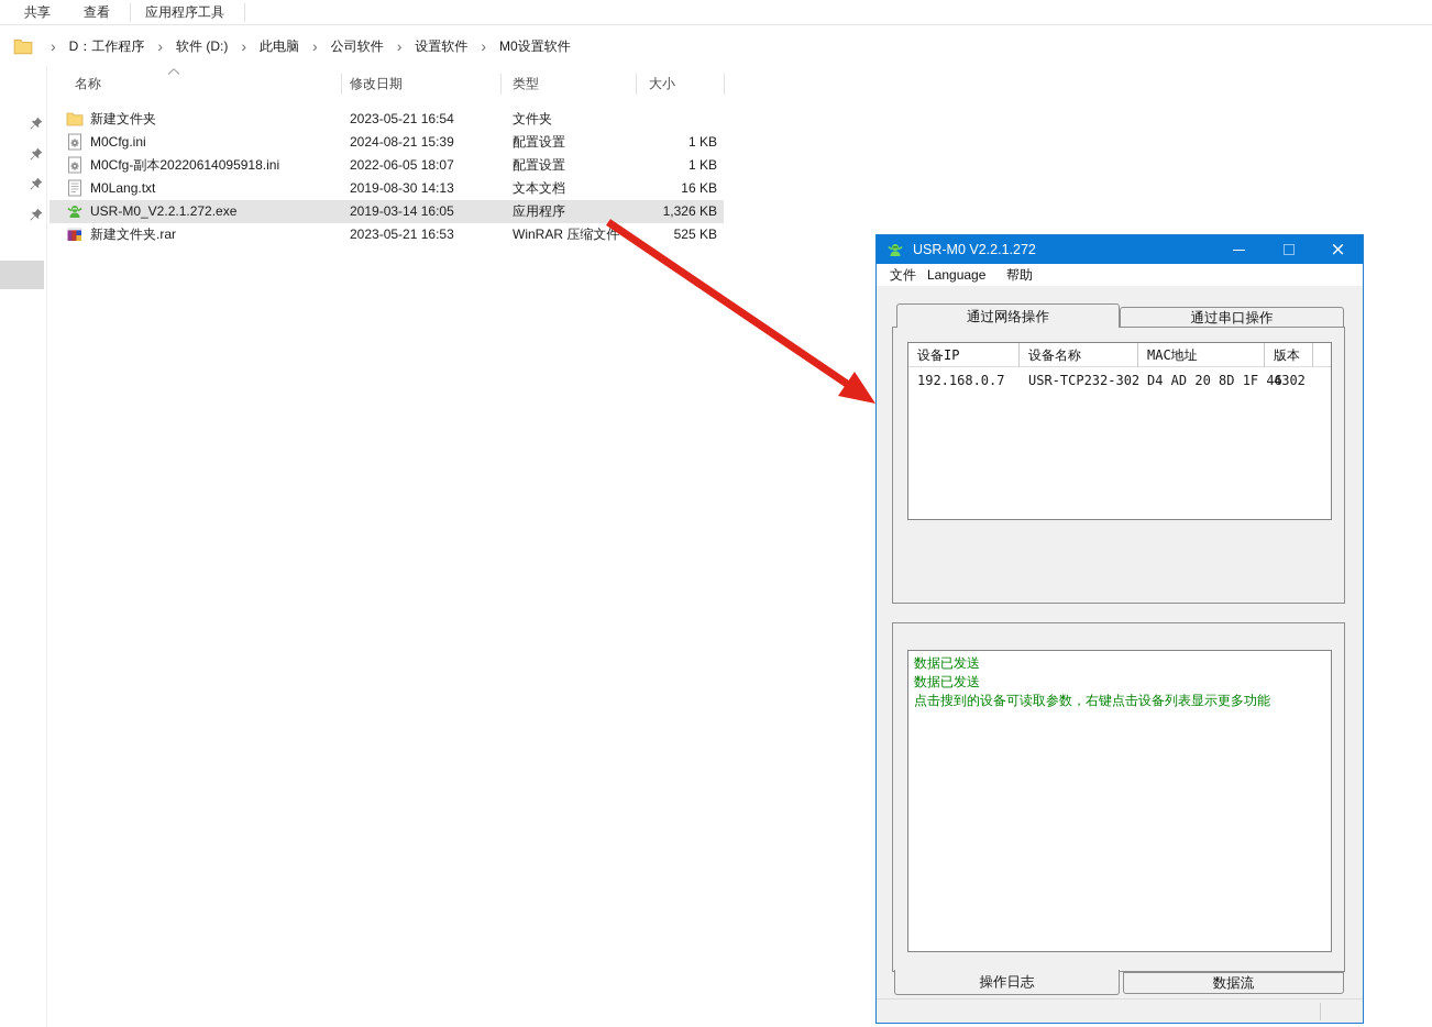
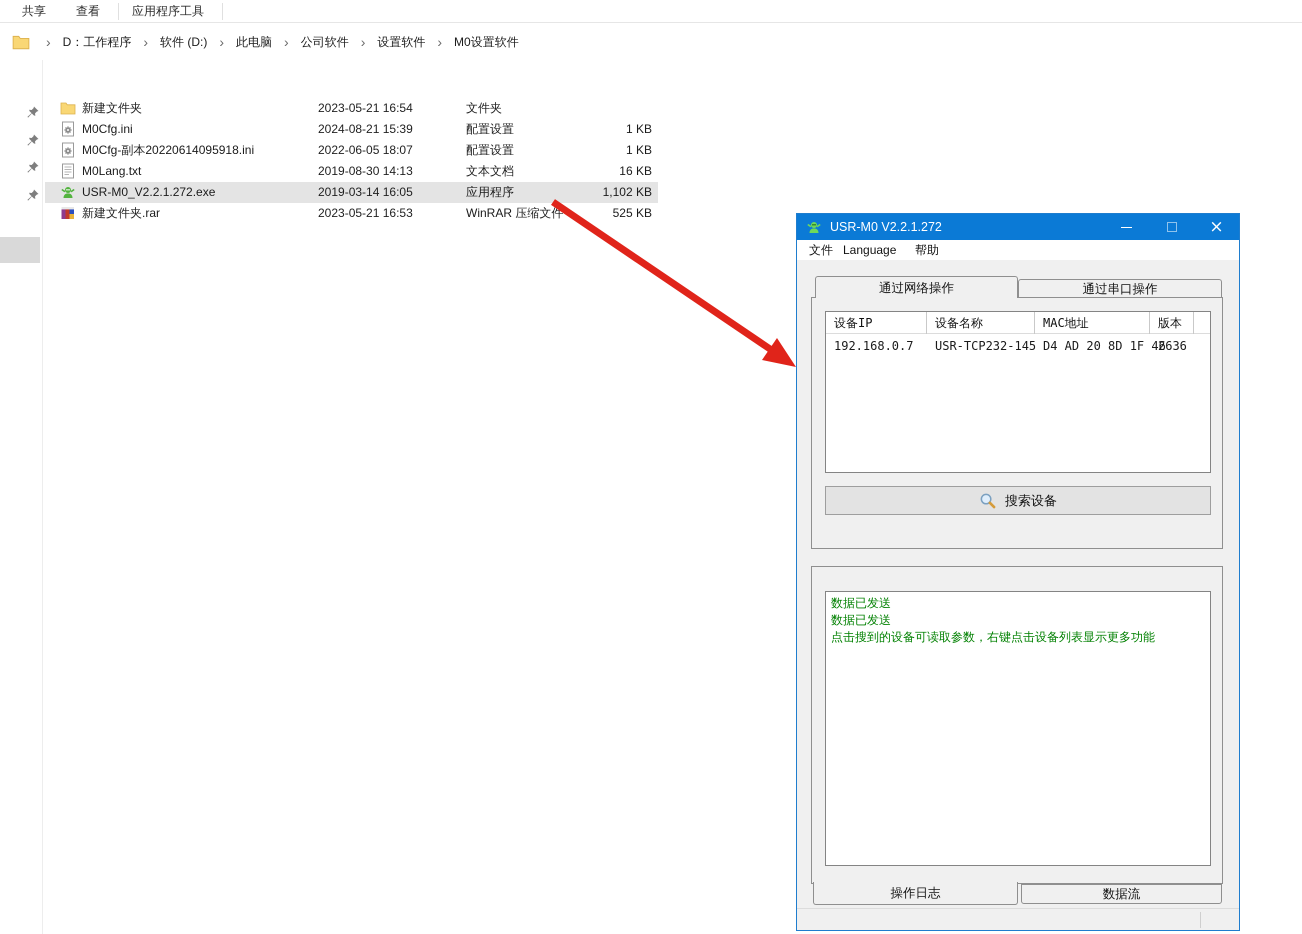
  共享
  查看
  应用程序工具
  ›
  D：工作程序
  ›
  软件 (D:)
  ›
  此电脑
  ›
  公司软件
  ›
  设置软件
  ›
  M0设置软件
- 名称
- 修改日期
- 类型
- 大小
  新建文件夹
  2023-05-21 16:54
  文件夹
  M0Cfg.ini
  2024-08-21 15:39
  配置设置
  1 KB
  M0Cfg-副本20220614095918.ini
  2022-06-05 18:07
  配置设置
  1 KB
  M0Lang.txt
  2019-08-30 14:13
  文本文档
  16 KB
  USR-M0_V2.2.1.272.exe
  2019-03-14 16:05
  应用程序
- 1,326 KB
+ 1,102 KB
  新建文件夹.rar
  2023-05-21 16:53
  WinRAR 压缩文件
  525 KB
  USR-M0 V2.2.1.272
  ×
  文件
  Language
  帮助
  通过网络操作
  通过串口操作
  设备IP
  设备名称
  MAC地址
  版本
  192.168.0.7
- USR-TCP232-302
+ USR-TCP232-145
  D4 AD 20 8D 1F 4
- 4302
+ 2636
+ 搜索设备
  数据已发送
  数据已发送
  点击搜到的设备可读取参数，右键点击设备列表显示更多功能
  操作日志
  数据流
